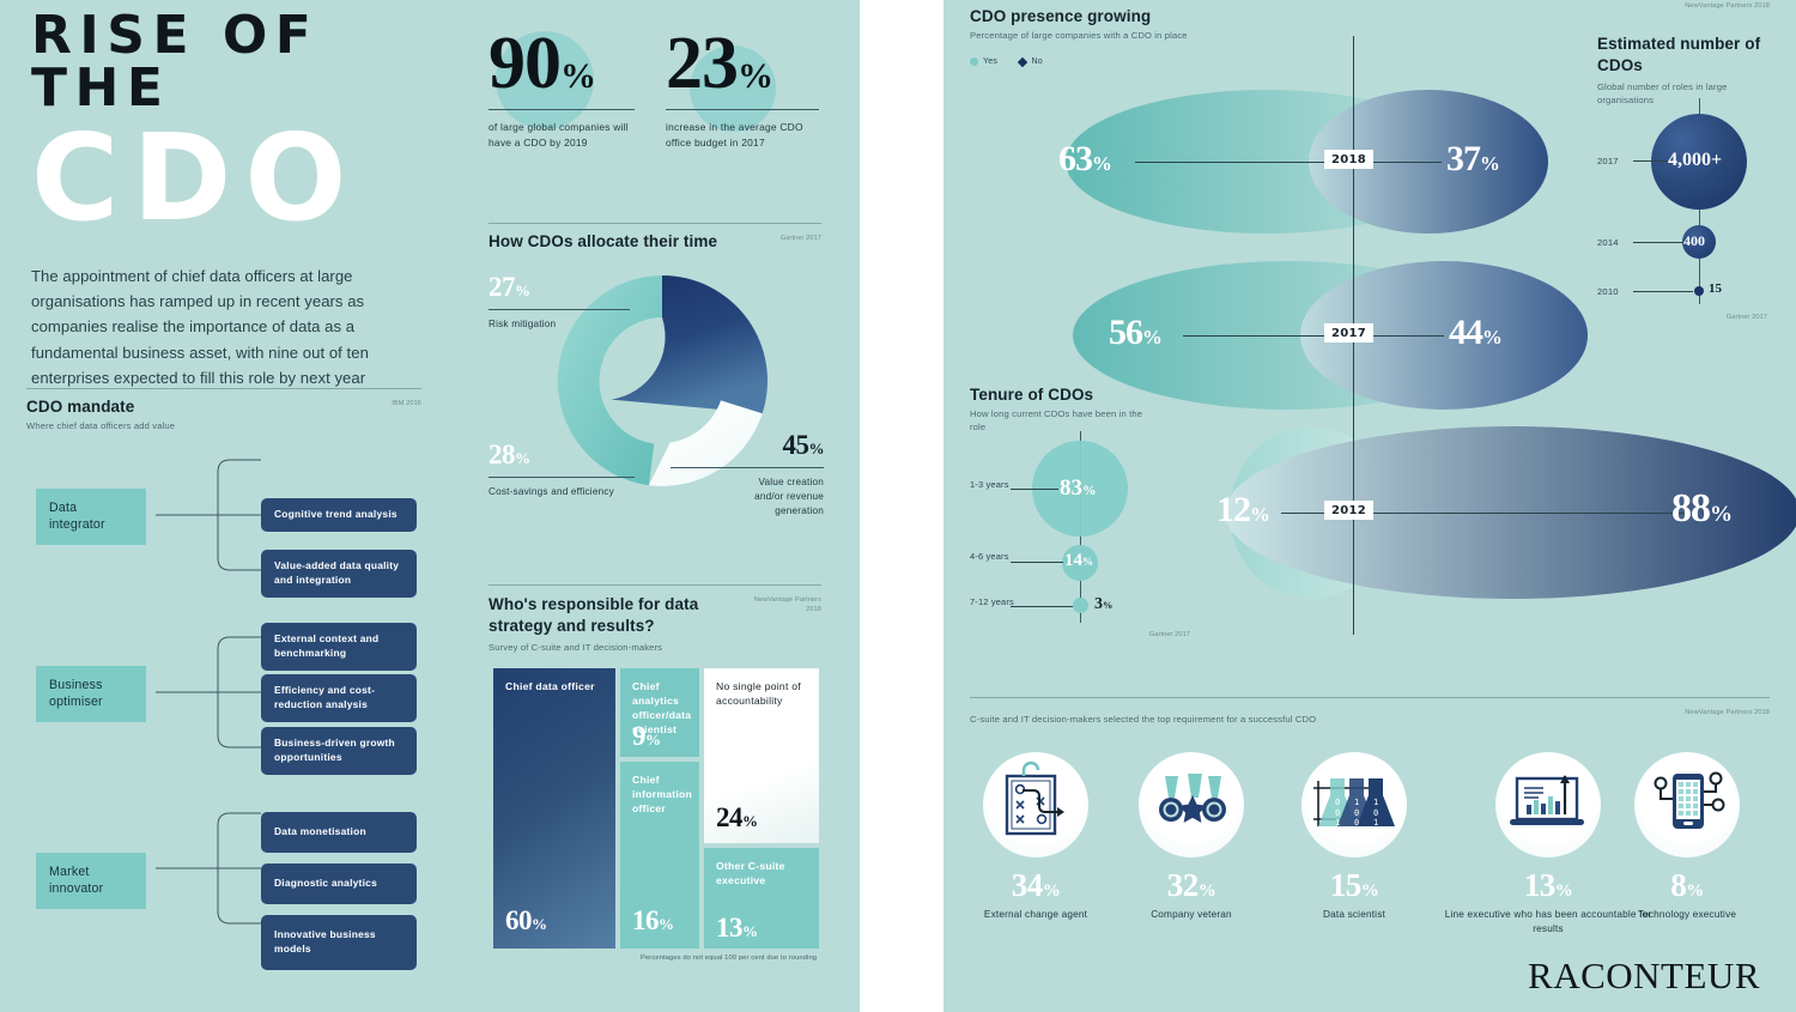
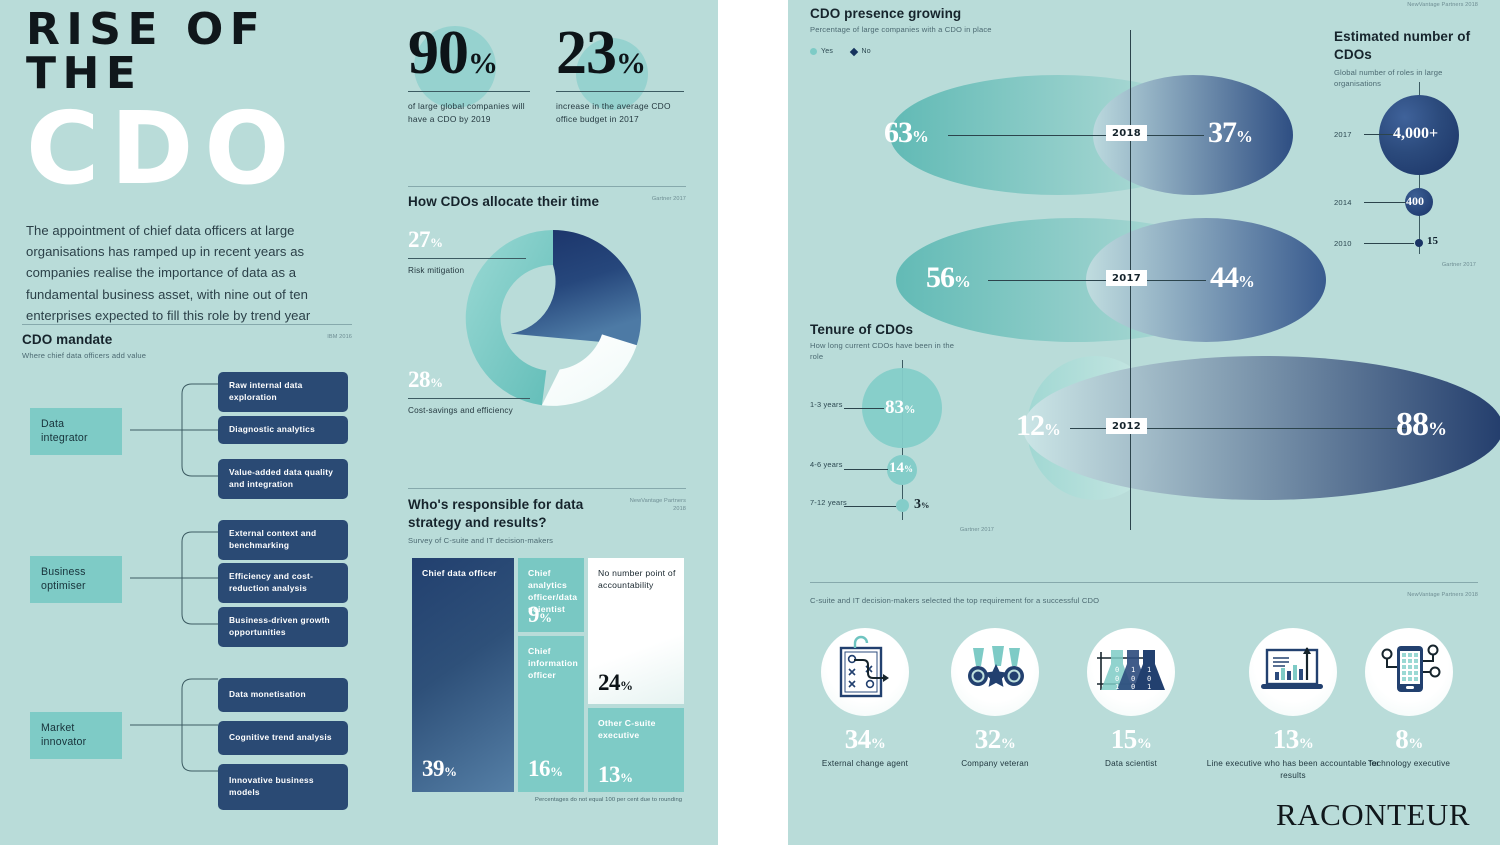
  RISE OF THE
  CDO
- The appointment of chief data officers at large organisations has ramped up in recent years as companies realise the importance of data as a fundamental business asset, with nine out of ten enterprises expected to fill this role by next year
+ The appointment of chief data officers at large organisations has ramped up in recent years as companies realise the importance of data as a fundamental business asset, with nine out of ten enterprises expected to fill this role by trend year
  90%
  of large global companies will have a CDO by 2019
  23%
  increase in the average CDO office budget in 2017
  How CDOs allocate their time
  27%
  Risk mitigation
  28%
  Cost-savings and efficiency
- 45%
- Value creation and/or revenue generation
  CDO mandate
  Where chief data officers add value
  Data integrator
+ Raw internal data exploration
- Cognitive trend analysis
+ Diagnostic analytics
  Value-added data quality and integration
  Business optimiser
  External context and benchmarking
  Efficiency and cost-reduction analysis
  Business-driven growth opportunities
  Market innovator
  Data monetisation
- Diagnostic analytics
+ Cognitive trend analysis
  Innovative business models
  Who's responsible for data strategy and results?
  Survey of C-suite and IT decision-makers
  Chief data officer
- 60%
+ 39%
  Chief analytics officer/data scientist
  9%
  Chief information officer
  16%
- No single point of accountability
+ No number point of accountability
  24%
  Other C-suite executive
  13%
  CDO presence growing
  Percentage of large companies with a CDO in place
  63%
  2018
  37%
  56%
  2017
  44%
  12%
  2012
  88%
  Estimated number of CDOs
  Global number of roles in large organisations
  2017
  4,000+
  2014
  400
  2010
  15
  Tenure of CDOs
  How long current CDOs have been in the role
  1-3 years
  83%
  4-6 years
  14%
  7-12 years
  3%
  C-suite and IT decision-makers selected the top requirement for a successful CDO
  34%
  External change agent
  32%
  Company veteran
  0
  0
  1
  1
  0
  0
  1
  0
  1
  15%
  Data scientist
  13%
  Line executive who has been accountable for results
  8%
  Technology executive
  RACONTEUR
